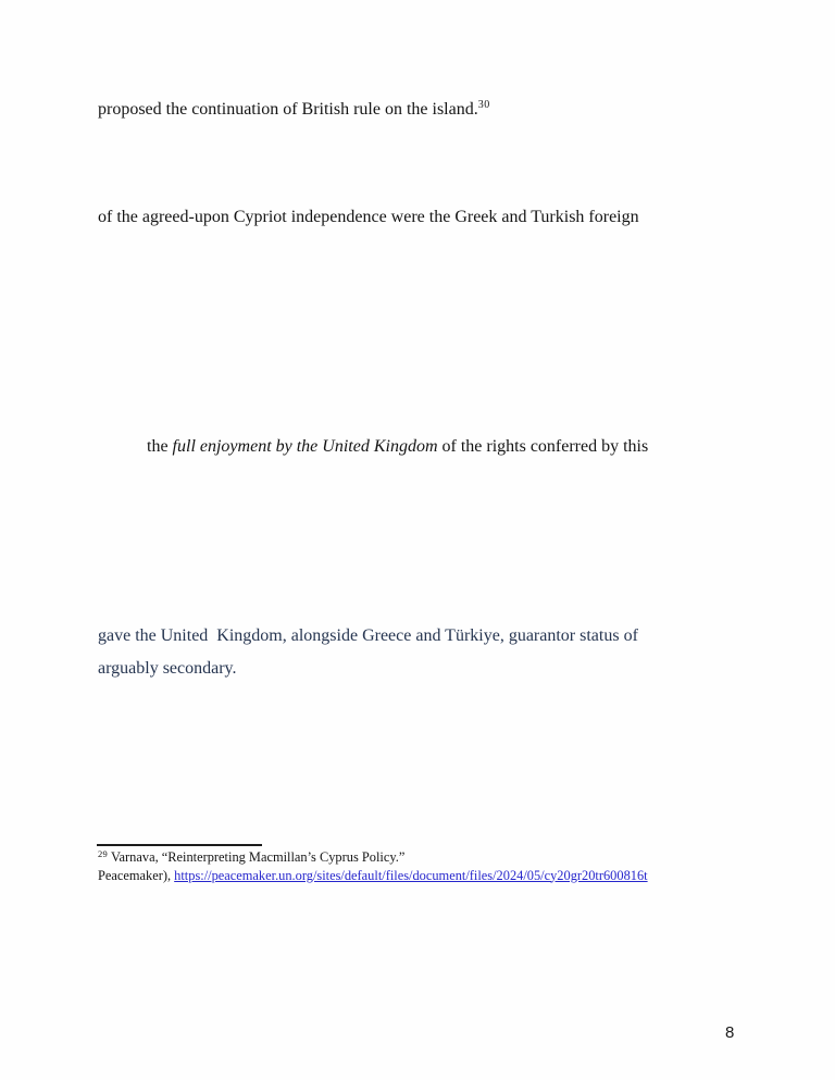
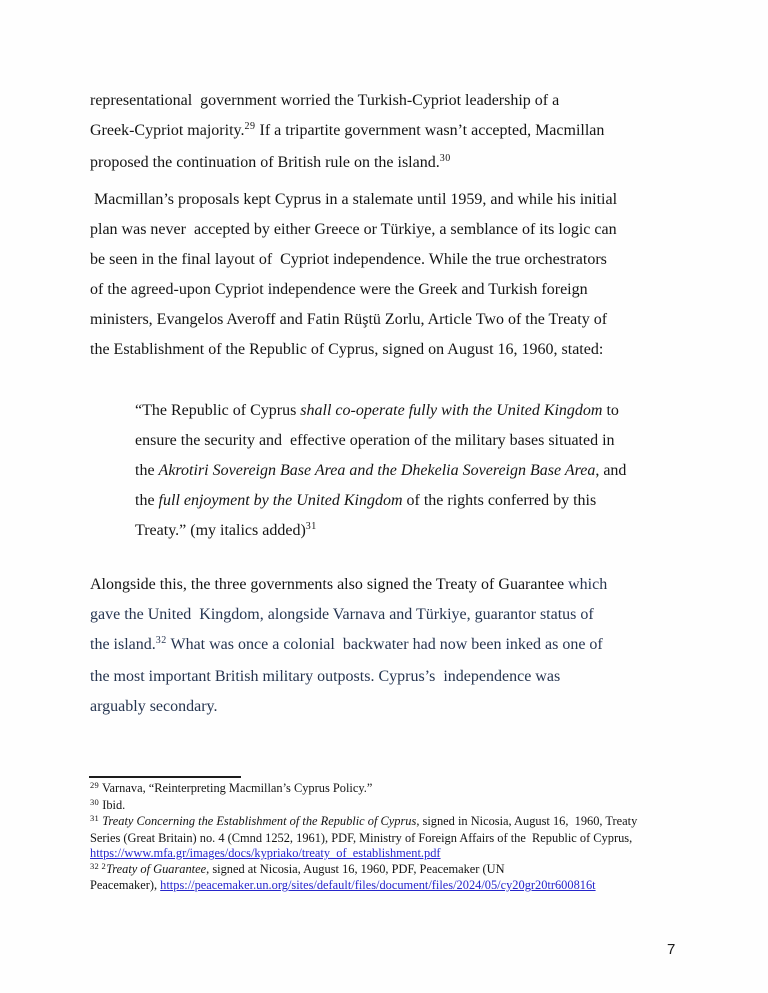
+ representational government worried the Turkish-Cypriot leadership of a
+ Greek-Cypriot majority.29 If a tripartite government wasn’t accepted, Macmillan
  proposed the continuation of British rule on the island.30
+ Macmillan’s proposals kept Cyprus in a stalemate until 1959, and while his initial
+ plan was never accepted by either Greece or Türkiye, a semblance of its logic can
+ be seen in the final layout of Cypriot independence. While the true orchestrators
  of the agreed-upon Cypriot independence were the Greek and Turkish foreign
+ ministers, Evangelos Averoff and Fatin Rüştü Zorlu, Article Two of the Treaty of
+ the Establishment of the Republic of Cyprus, signed on August 16, 1960, stated:
+ “The Republic of Cyprus shall co-operate fully with the United Kingdom to
+ ensure the security and effective operation of the military bases situated in
+ the Akrotiri Sovereign Base Area and the Dhekelia Sovereign Base Area, and
  the full enjoyment by the United Kingdom of the rights conferred by this
+ Treaty.” (my italics added)31
+ Alongside this, the three governments also signed the Treaty of Guarantee which
- gave the United Kingdom, alongside Greece and Türkiye, guarantor status of
+ gave the United Kingdom, alongside Varnava and Türkiye, guarantor status of
+ the island.32 What was once a colonial backwater had now been inked as one of
+ the most important British military outposts. Cyprus’s independence was
  arguably secondary.
  29 Varnava, “Reinterpreting Macmillan’s Cyprus Policy.”
+ 30 Ibid.
+ 31 Treaty Concerning the Establishment of the Republic of Cyprus, signed in Nicosia, August 16, 1960, Treaty
+ Series (Great Britain) no. 4 (Cmnd 1252, 1961), PDF, Ministry of Foreign Affairs of the Republic of Cyprus,
+ https://www.mfa.gr/images/docs/kypriako/treaty_of_establishment.pdf
+ 32 2Treaty of Guarantee, signed at Nicosia, August 16, 1960, PDF, Peacemaker (UN
  Peacemaker), https://peacemaker.un.org/sites/default/files/document/files/2024/05/cy20gr20tr600816t
- 8
+ 7
